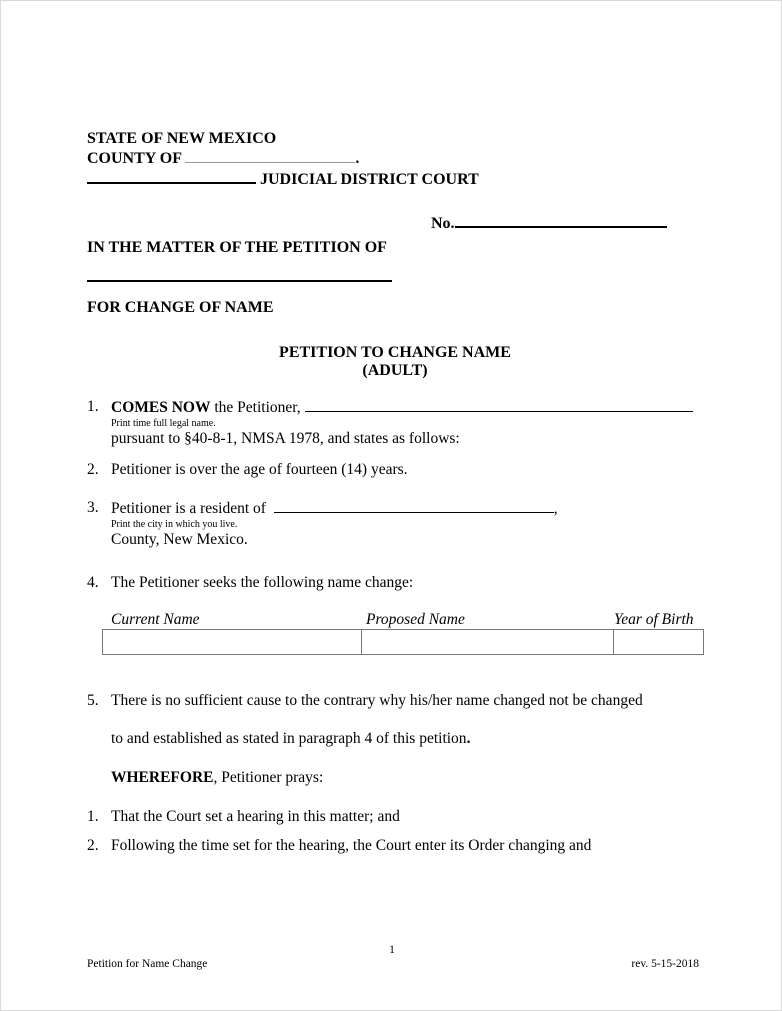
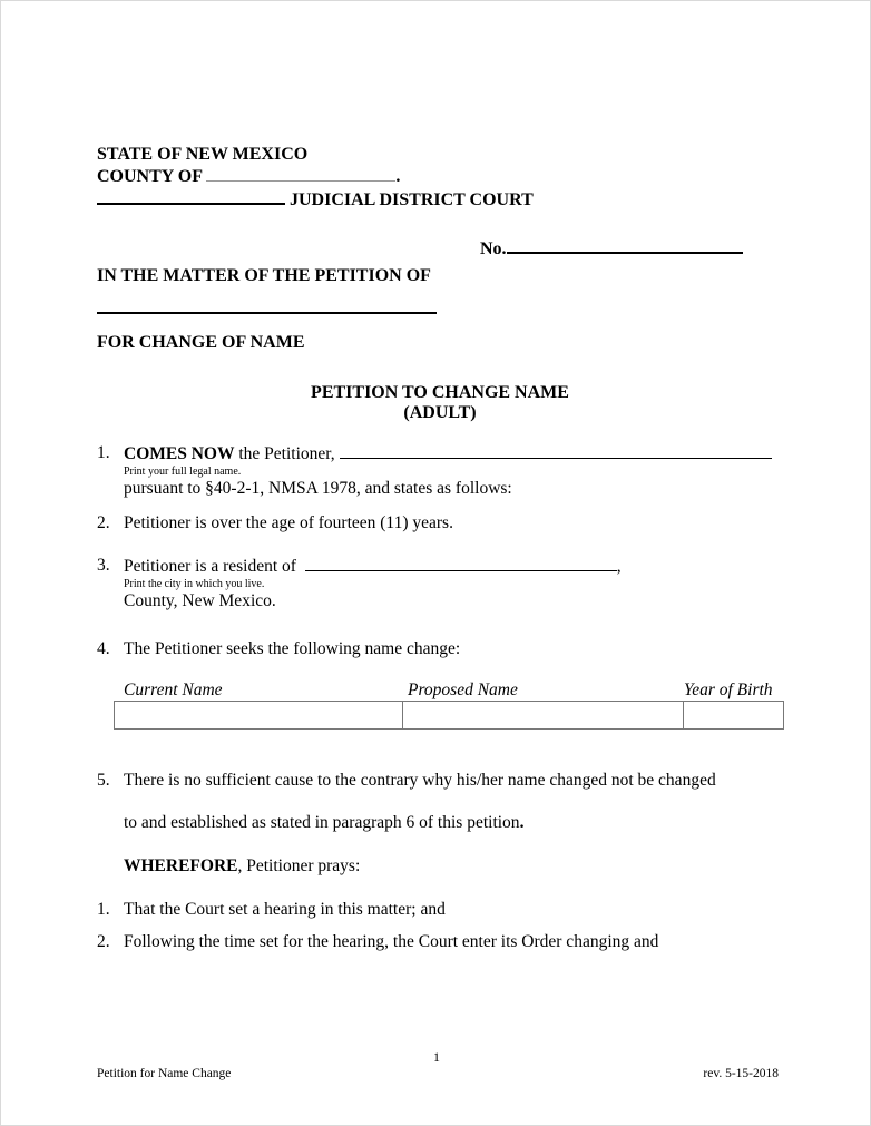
  STATE OF NEW MEXICO
  COUNTY OF .
  JUDICIAL DISTRICT COURT
  No.
  IN THE MATTER OF THE PETITION OF
  FOR CHANGE OF NAME
  PETITION TO CHANGE NAME
  (ADULT)
  1.
  COMES NOW the Petitioner,
- Print time full legal name.
+ Print your full legal name.
- pursuant to §40-8-1, NMSA 1978, and states as follows:
+ pursuant to §40-2-1, NMSA 1978, and states as follows:
  2.
- Petitioner is over the age of fourteen (14) years.
+ Petitioner is over the age of fourteen (11) years.
  3.
  Petitioner is a resident of ,
  Print the city in which you live.
  County, New Mexico.
  4.
  The Petitioner seeks the following name change:
  Current Name
  Proposed Name
  Year of Birth
  5.
  There is no sufficient cause to the contrary why his/her name changed not be changed
- to and established as stated in paragraph 4 of this petition.
+ to and established as stated in paragraph 6 of this petition.
  WHEREFORE, Petitioner prays:
  1.
  That the Court set a hearing in this matter; and
  2.
  Following the time set for the hearing, the Court enter its Order changing and
  1
  Petition for Name Change
  rev. 5-15-2018
